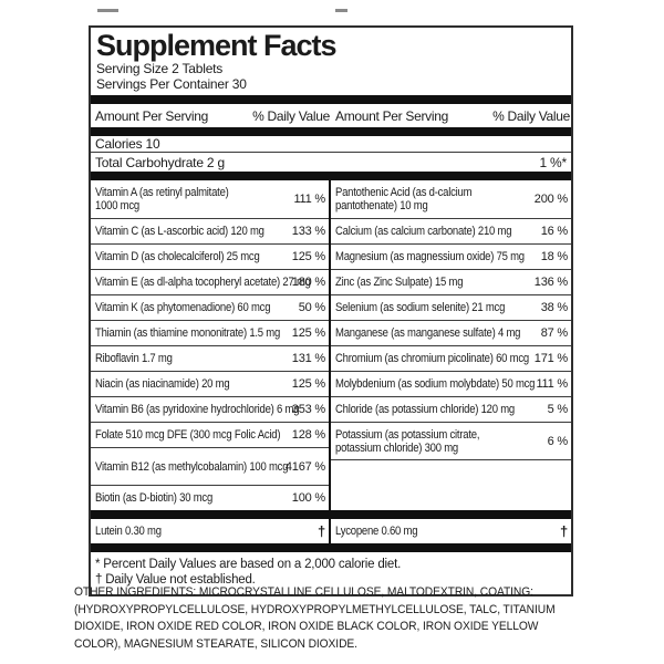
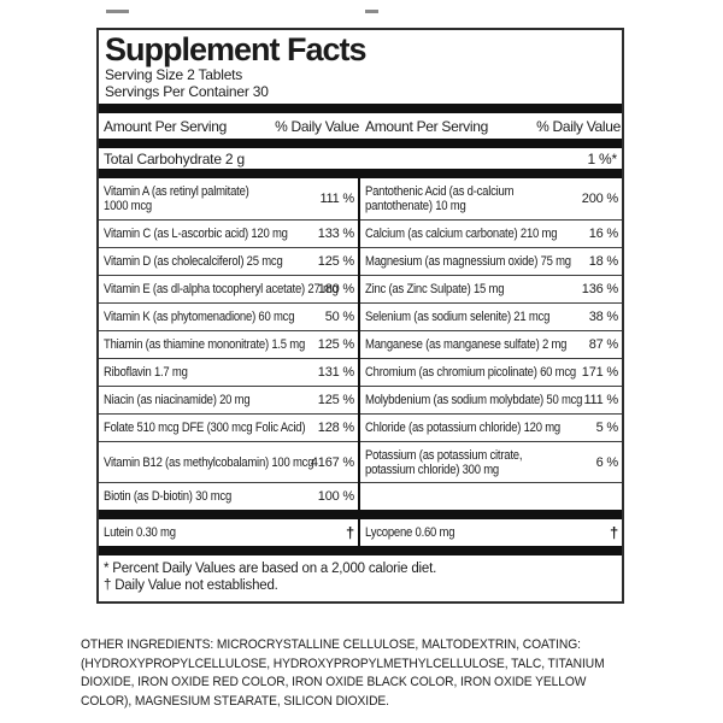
  Supplement Facts
  Serving Size 2 Tablets
  Servings Per Container 30
  Amount Per Serving
  % Daily Value
  Amount Per Serving
  % Daily Value
- Calories 10
  Total Carbohydrate 2 g
  1 %*
  Vitamin A (as retinyl palmitate)
  1000 mcg
  111 %
  Vitamin C (as L-ascorbic acid) 120 mg
  133 %
  Vitamin D (as cholecalciferol) 25 mcg
  125 %
  Vitamin E (as dl-alpha tocopheryl acetate) 27 mg
  180 %
  Vitamin K (as phytomenadione) 60 mcg
  50 %
  Thiamin (as thiamine mononitrate) 1.5 mg
  125 %
  Riboflavin 1.7 mg
  131 %
  Niacin (as niacinamide) 20 mg
  125 %
- Vitamin B6 (as pyridoxine hydrochloride) 6 mg
- 353 %
  Folate 510 mcg DFE (300 mcg Folic Acid)
  128 %
  Vitamin B12 (as methylcobalamin) 100 mcg
  4167 %
  Biotin (as D-biotin) 30 mcg
  100 %
  Pantothenic Acid (as d-calcium
  pantothenate) 10 mg
  200 %
  Calcium (as calcium carbonate) 210 mg
  16 %
  Magnesium (as magnessium oxide) 75 mg
  18 %
  Zinc (as Zinc Sulpate) 15 mg
  136 %
  Selenium (as sodium selenite) 21 mcg
  38 %
- Manganese (as manganese sulfate) 4 mg
+ Manganese (as manganese sulfate) 2 mg
  87 %
  Chromium (as chromium picolinate) 60 mcg
  171 %
  Molybdenium (as sodium molybdate) 50 mcg
  111 %
  Chloride (as potassium chloride) 120 mg
  5 %
  Potassium (as potassium citrate,
  potassium chloride) 300 mg
  6 %
  Lutein 0.30 mg
  †
  Lycopene 0.60 mg
  †
  * Percent Daily Values are based on a 2,000 calorie diet.
  † Daily Value not established.
  OTHER INGREDIENTS: MICROCRYSTALLINE CELLULOSE, MALTODEXTRIN, COATING: (HYDROXYPROPYLCELLULOSE, HYDROXYPROPYLMETHYLCELLULOSE, TALC, TITANIUM DIOXIDE, IRON OXIDE RED COLOR, IRON OXIDE BLACK COLOR, IRON OXIDE YELLOW COLOR), MAGNESIUM STEARATE, SILICON DIOXIDE.
